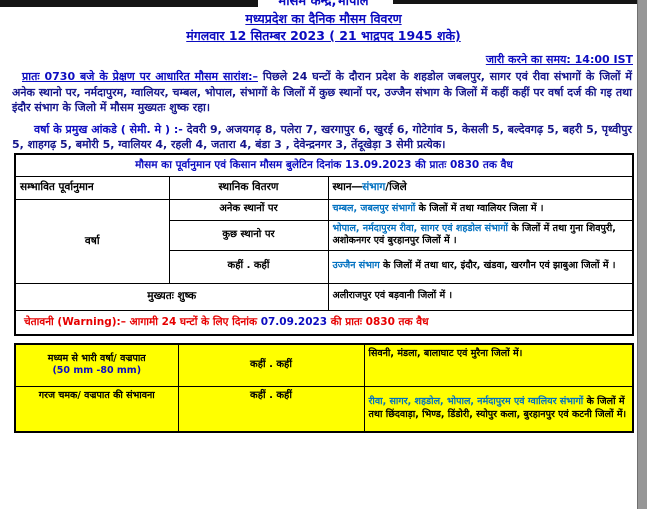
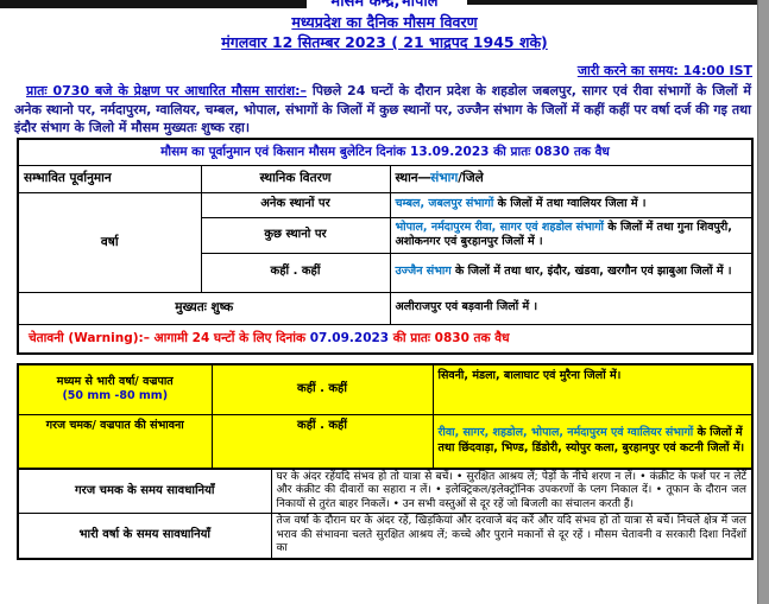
  मौसम केन्द्र,भोपाल
  मध्यप्रदेश का दैनिक मौसम विवरण
  मंगलवार 12 सितम्बर 2023 ( 21 भाद्रपद 1945 शके)
  जारी करने का समय: 14:00 IST
  प्रातः 0730 बजे के प्रेक्षण पर आधारित मौसम सारांश:– पिछले 24 घन्टों के दौरान प्रदेश के शहडोल जबलपुर, सागर एवं रीवा संभागों के जिलों में अनेक स्थानो पर, नर्मदापुरम, ग्वालियर, चम्बल, भोपाल, संभागों के जिलों में कुछ स्थानों पर, उज्जैन संभाग के जिलों में कहीं कहीं पर वर्षा दर्ज की गइ तथा इंदौर संभाग के जिलो में मौसम मुख्यतः शुष्क रहा।
- वर्षा के प्रमुख आंकडे ( सेमी. मे ) :- देवरी 9, अजयगढ़ 8, पलेरा 7, खरगापुर 6, खुरई 6, गोटेगांव 5, केसली 5, बल्देवगढ़ 5, बहरी 5, पृथ्वीपुर 5, शाहगढ़ 5, बमोरी 5, ग्वालियर 4, रहली 4, जतारा 4, बंडा 3 , देवेन्द्रनगर 3, तेंदूखेड़ा 3 सेमी प्रत्येक।
  मौसम का पूर्वानुमान एवं किसान मौसम बुलेटिन दिनांक 13.09.2023 की प्रातः 0830 तक वैध
  सम्भावित पूर्वानुमान	स्थानिक वितरण	स्थान―संभाग/जिले
  वर्षा	अनेक स्थानों पर	चम्बल, जबलपुर संभागों के जिलों में तथा ग्वालियर जिला में ।
  कुछ स्थानो पर	भोपाल, नर्मदापुरम रीवा, सागर एवं शहडोल संभागों के जिलों में तथा गुना शिवपुरी, अशोकनगर एवं बुरहानपुर जिलों में ।
  कहीं . कहीं	उज्जैन संभाग के जिलों में तथा धार, इंदौर, खंडवा, खरगौन एवं झाबुआ जिलों में ।
  मुख्यतः शुष्क	अलीराजपुर एवं बड़वानी जिलों में ।
  चेतावनी (Warning):– आगामी 24 घन्टों के लिए दिनांक 07.09.2023 की प्रातः 0830 तक वैध
  मध्यम से भारी वर्षा/ वज्रपात(50 mm -80 mm)	कहीं . कहीं	सिवनी, मंडला, बालाघाट एवं मुरैना जिलों में।
  गरज चमक/ वज्रपात की संभावना	कहीं . कहीं	रीवा, सागर, शहडोल, भोपाल, नर्मदापुरम एवं ग्वालियर संभागों के जिलों में तथा छिंदवाड़ा, भिण्ड, डिंडोरी, स्योपुर कला, बुरहानपुर एवं कटनी जिलों में।
+ गरज चमक के समय सावधानियाँ	घर के अंदर रहेंयदि संभव हो तो यात्रा से बचें। • सुरक्षित आश्रय लें; पेड़ों के नीचे शरण न लें। • कंक्रीट के फर्श पर न लेटें और कंक्रीट की दीवारों का सहारा न लें। • इलेक्ट्रिकल/इलेक्ट्रॉनिक उपकरणों के प्लग निकाल दें। • तूफान के दौरान जल निकायों से तुरंत बाहर निकलें। • उन सभी वस्तुओं से दूर रहें जो बिजली का संचालन करती हैं।
+ भारी वर्षा के समय सावधानियाँ	तेज वर्षा के दौरान घर के अंदर रहें, खिड़कियां और दरवाजे बंद करें और यदि संभव हो तो यात्रा से बचें। निचले क्षेत्र में जल भराव की संभावना चलते सुरक्षित आश्रय लें; कच्चे और पुराने मकानों से दूर रहें । मौसम चेतावनी व सरकारी दिशा निर्देशों का
